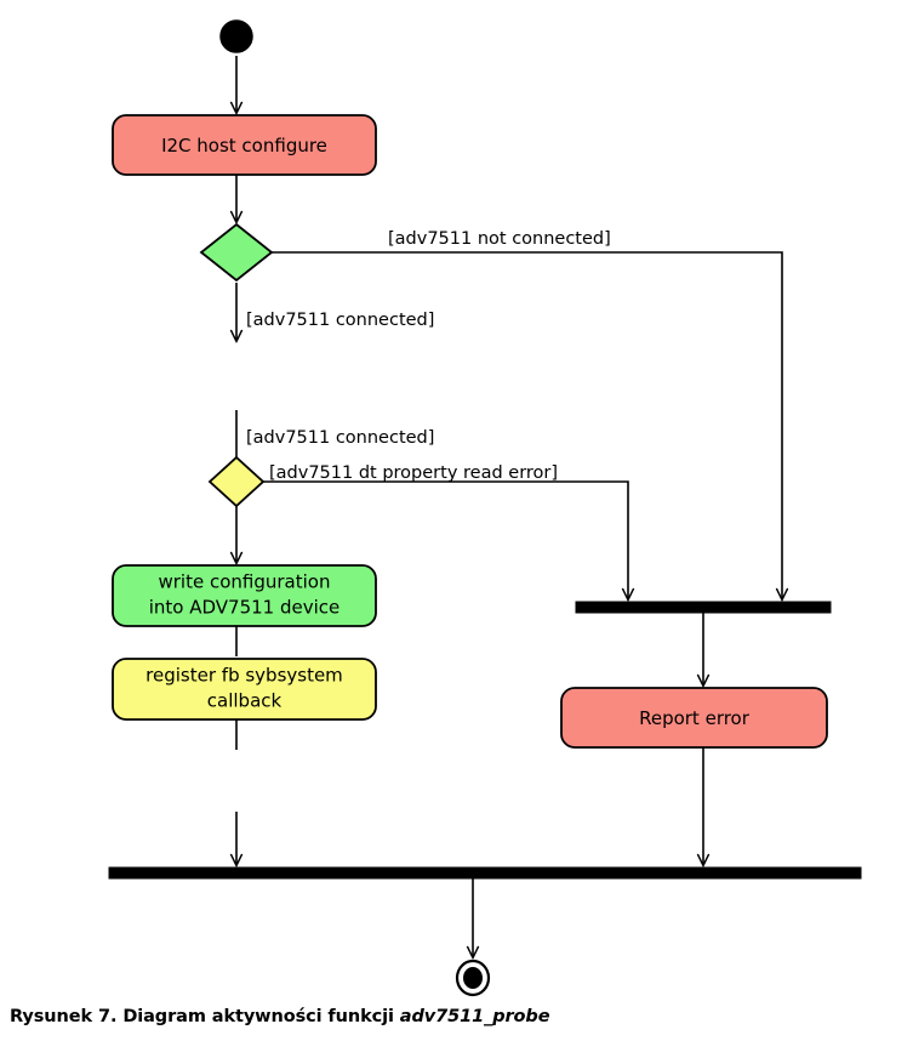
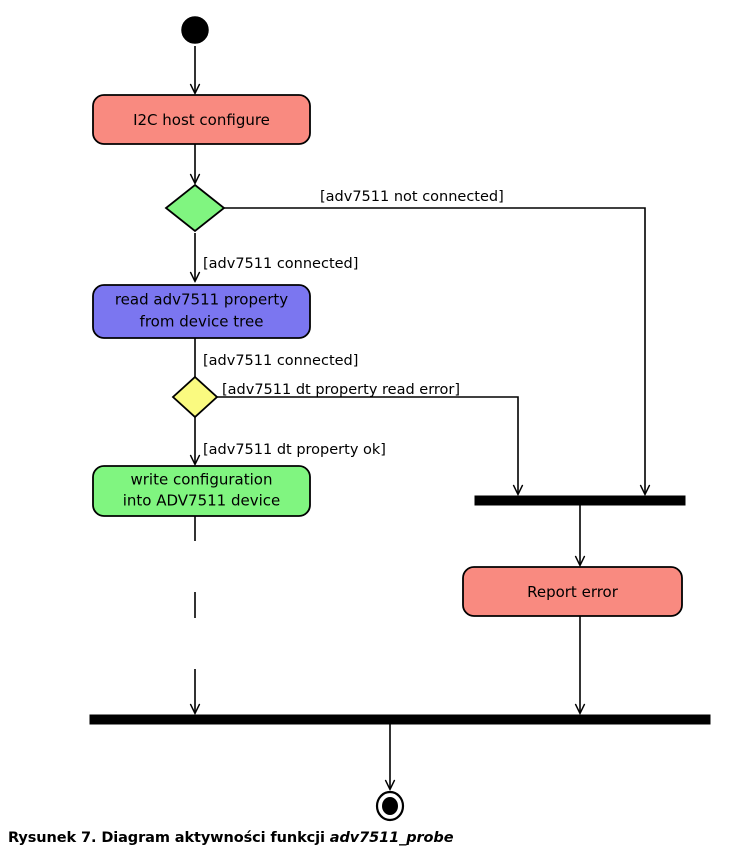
  I2C host configure
  [adv7511 not connected]
  [adv7511 connected]
+ read adv7511 property
+ from device tree
  [adv7511 connected]
  [adv7511 dt property read error]
+ [adv7511 dt property ok]
  write configuration
  into ADV7511 device
- register fb sybsystem
- callback
  Report error
  Rysunek 7. Diagram aktywności funkcji adv7511_probe
